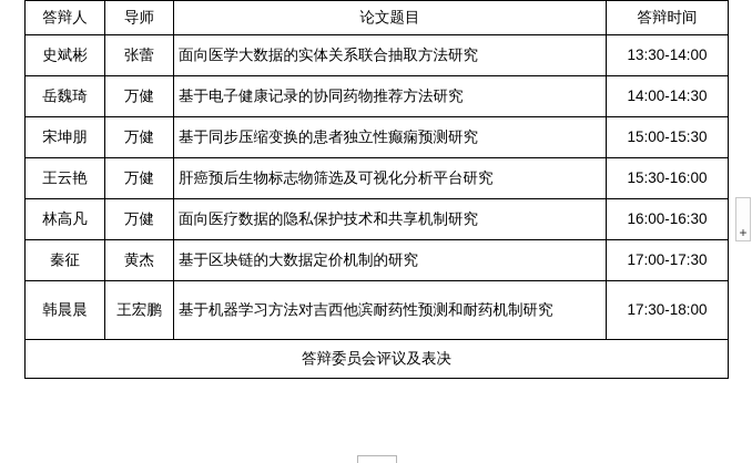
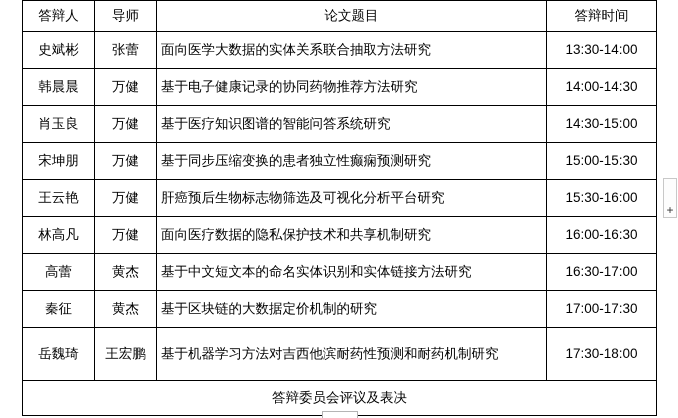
  答辩人	导师	论文题目	答辩时间
  史斌彬	张蕾	面向医学大数据的实体关系联合抽取方法研究	13:30-14:00
- 岳魏琦	万健	基于电子健康记录的协同药物推荐方法研究	14:00-14:30
+ 韩晨晨	万健	基于电子健康记录的协同药物推荐方法研究	14:00-14:30
+ 肖玉良	万健	基于医疗知识图谱的智能问答系统研究	14:30-15:00
  宋坤朋	万健	基于同步压缩变换的患者独立性癫痫预测研究	15:00-15:30
  王云艳	万健	肝癌预后生物标志物筛选及可视化分析平台研究	15:30-16:00
  林高凡	万健	面向医疗数据的隐私保护技术和共享机制研究	16:00-16:30
+ 高蕾	黄杰	基于中文短文本的命名实体识别和实体链接方法研究	16:30-17:00
  秦征	黄杰	基于区块链的大数据定价机制的研究	17:00-17:30
- 韩晨晨	王宏鹏	基于机器学习方法对吉西他滨耐药性预测和耐药机制研究	17:30-18:00
+ 岳魏琦	王宏鹏	基于机器学习方法对吉西他滨耐药性预测和耐药机制研究	17:30-18:00
  答辩委员会评议及表决
  +
